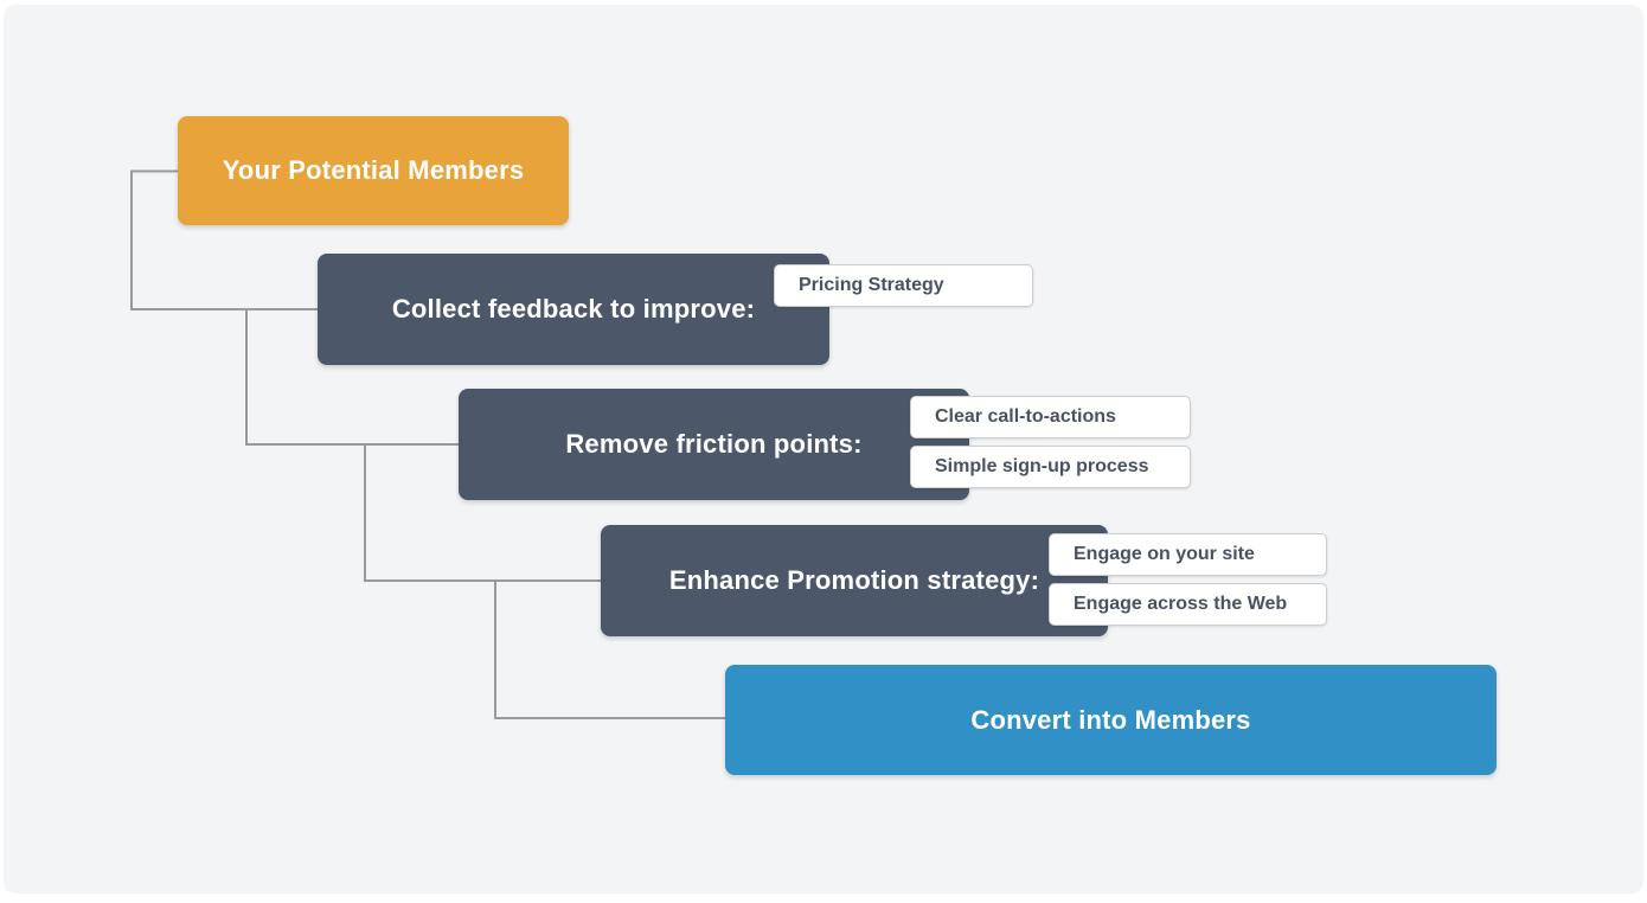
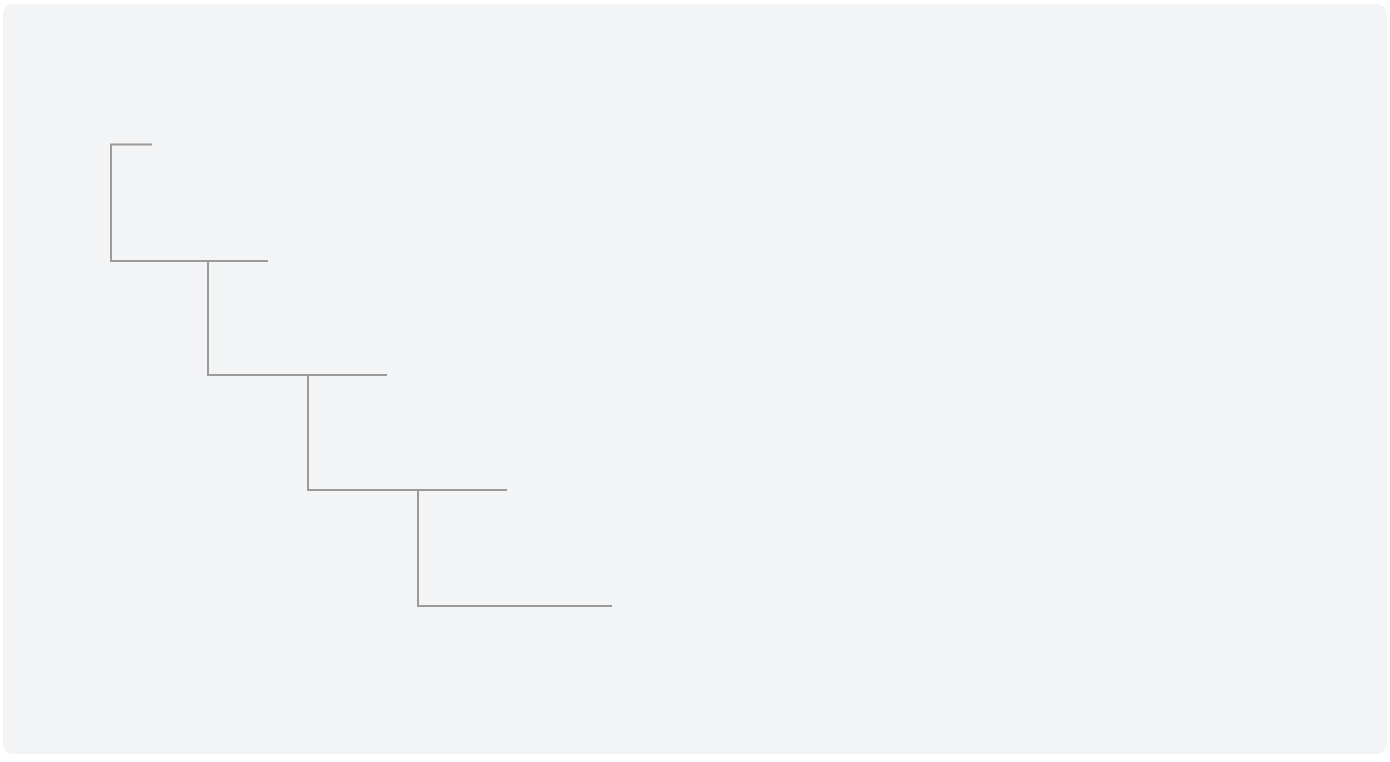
- Your Potential Members
- Collect feedback to improve:
- Pricing Strategy
- Remove friction points:
- Clear call-to-actions
- Simple sign-up process
- Enhance Promotion strategy:
- Engage on your site
- Engage across the Web
- Convert into Members
